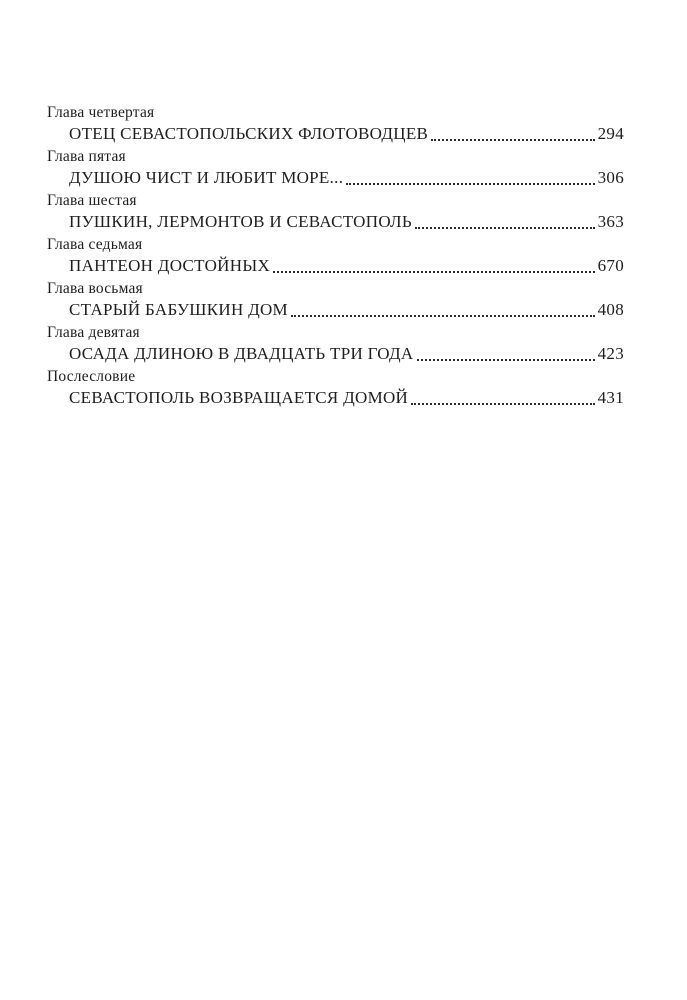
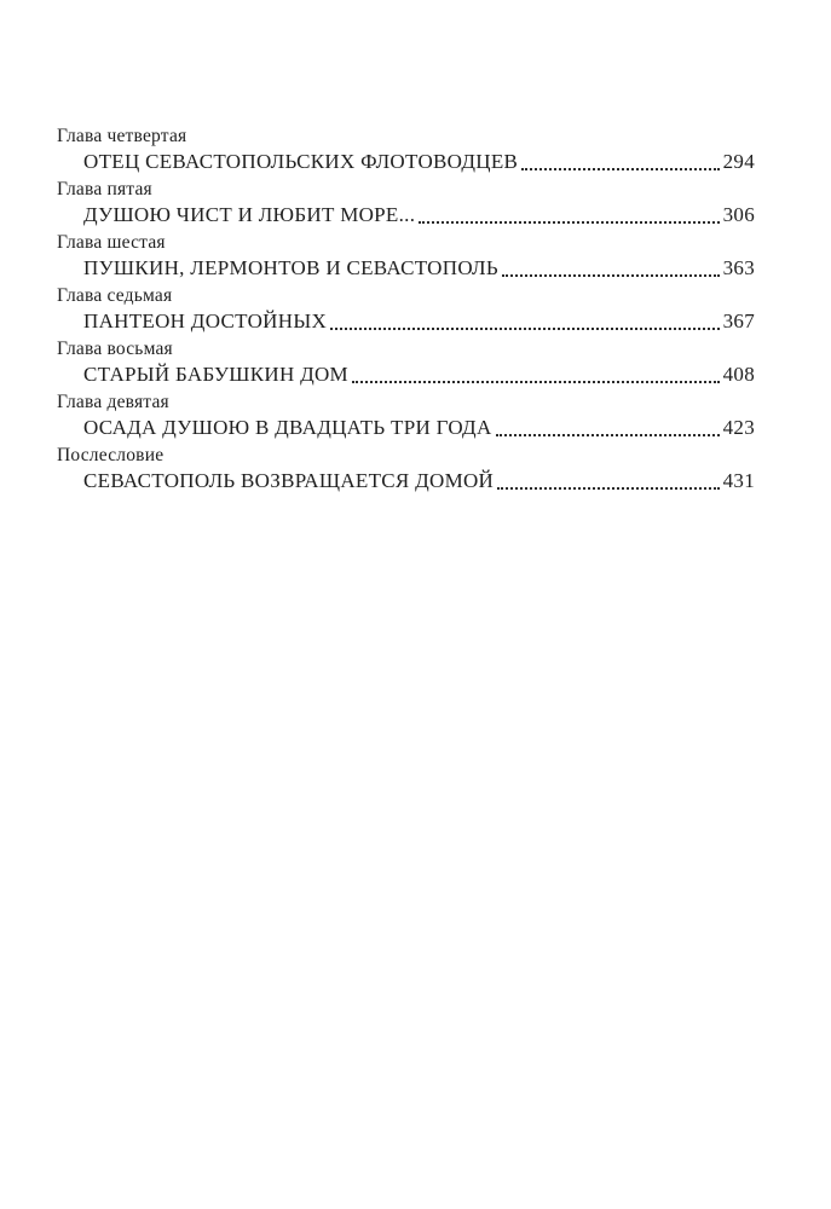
  Глава четвертая
  ОТЕЦ СЕВАСТОПОЛЬСКИХ ФЛОТОВОДЦЕВ
  294
  Глава пятая
  ДУШОЮ ЧИСТ И ЛЮБИТ МОРЕ...
  306
  Глава шестая
  ПУШКИН, ЛЕРМОНТОВ И СЕВАСТОПОЛЬ
  363
  Глава седьмая
  ПАНТЕОН ДОСТОЙНЫХ
- 670
+ 367
  Глава восьмая
  СТАРЫЙ БАБУШКИН ДОМ
  408
  Глава девятая
- ОСАДА ДЛИНОЮ В ДВАДЦАТЬ ТРИ ГОДА
+ ОСАДА ДУШОЮ В ДВАДЦАТЬ ТРИ ГОДА
  423
  Послесловие
  СЕВАСТОПОЛЬ ВОЗВРАЩАЕТСЯ ДОМОЙ
  431
